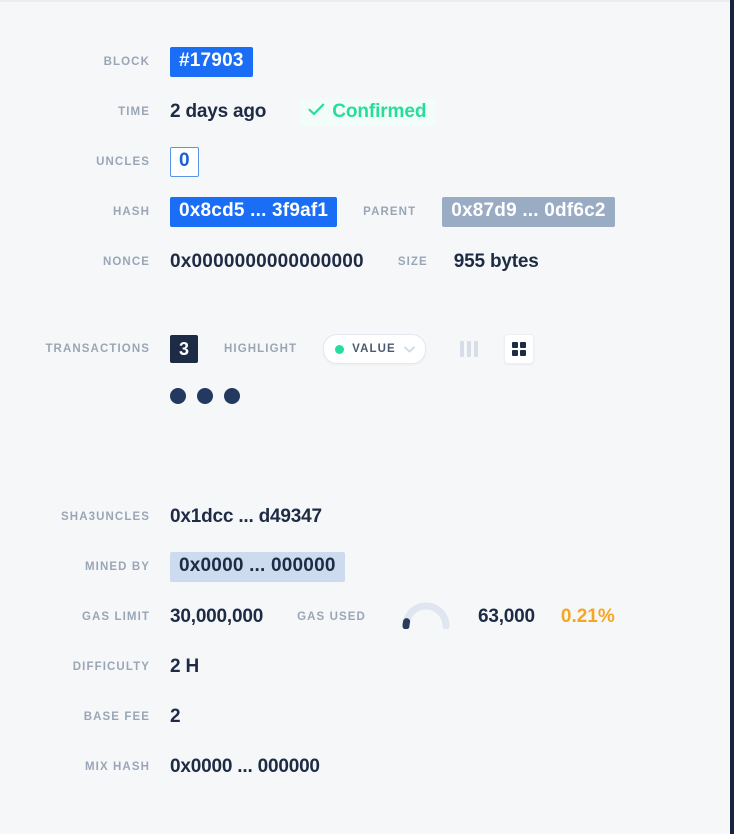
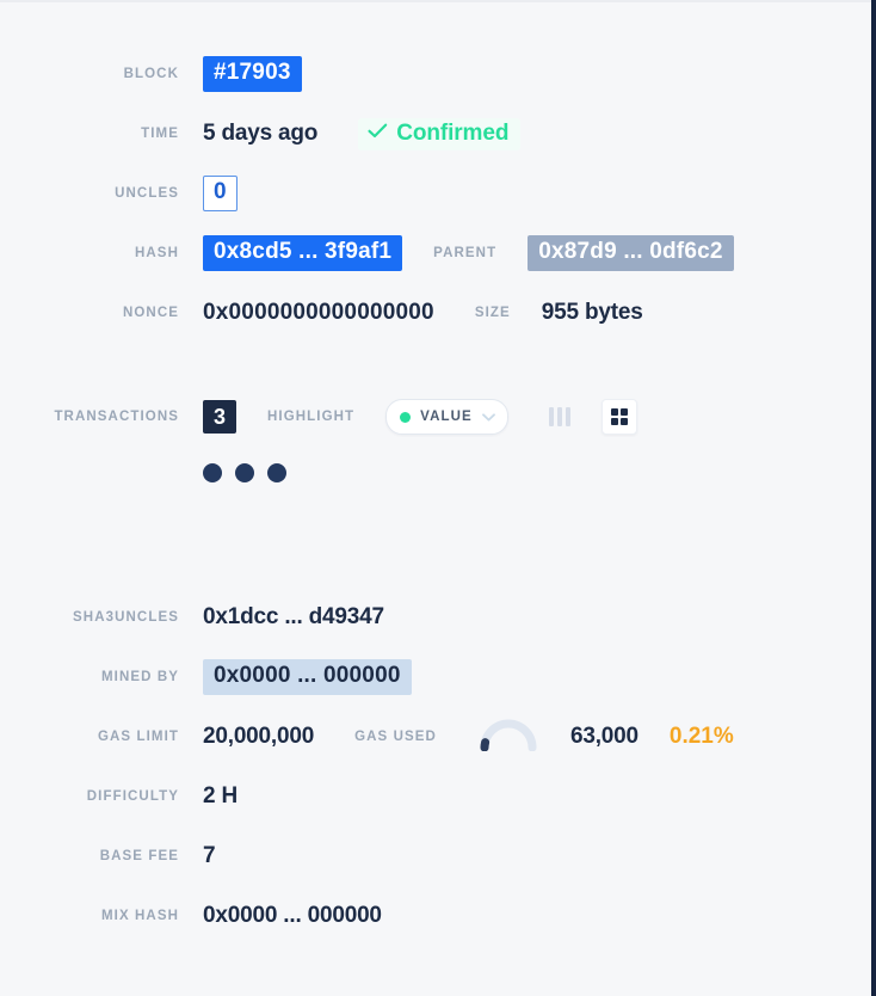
  BLOCK
  #17903
  TIME
- 2 days ago
+ 5 days ago
  Confirmed
  UNCLES
  0
  HASH
  0x8cd5 ... 3f9af1
  PARENT
  0x87d9 ... 0df6c2
  NONCE
  0x0000000000000000
  SIZE
  955 bytes
  TRANSACTIONS
  3
  HIGHLIGHT
  VALUE
  SHA3UNCLES
  0x1dcc ... d49347
  MINED BY
  0x0000 ... 000000
  GAS LIMIT
- 30,000,000
+ 20,000,000
  GAS USED
  63,000
  0.21%
  DIFFICULTY
  2 H
  BASE FEE
- 2
+ 7
  MIX HASH
  0x0000 ... 000000
